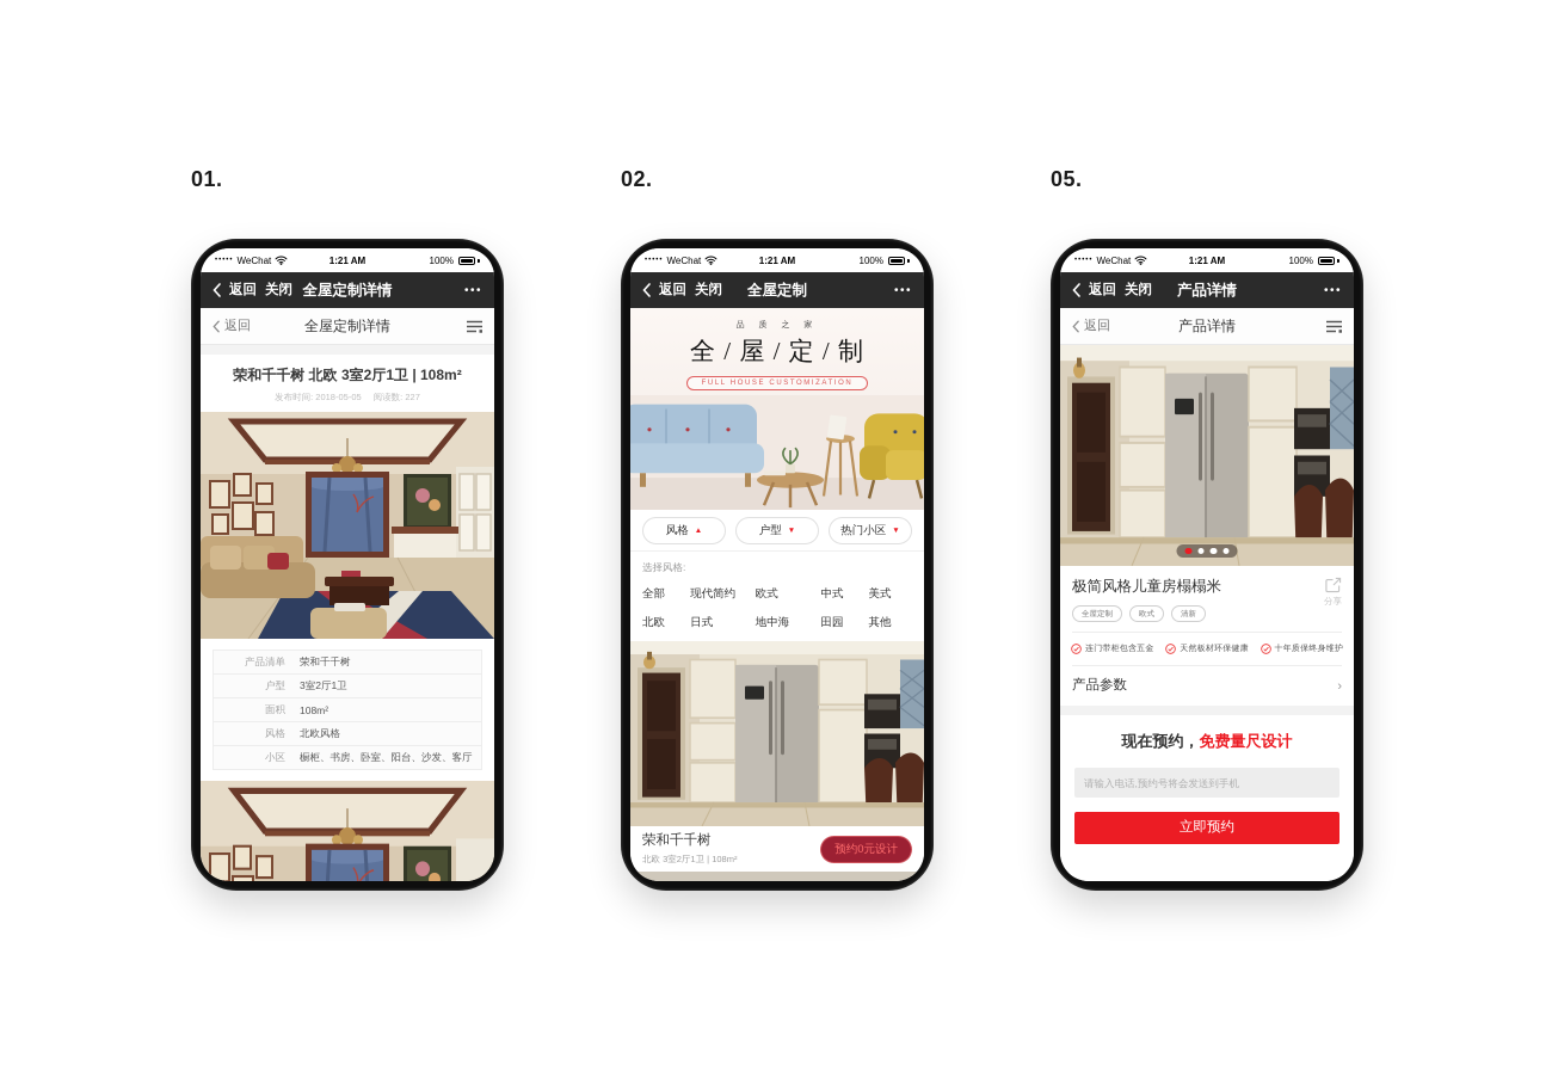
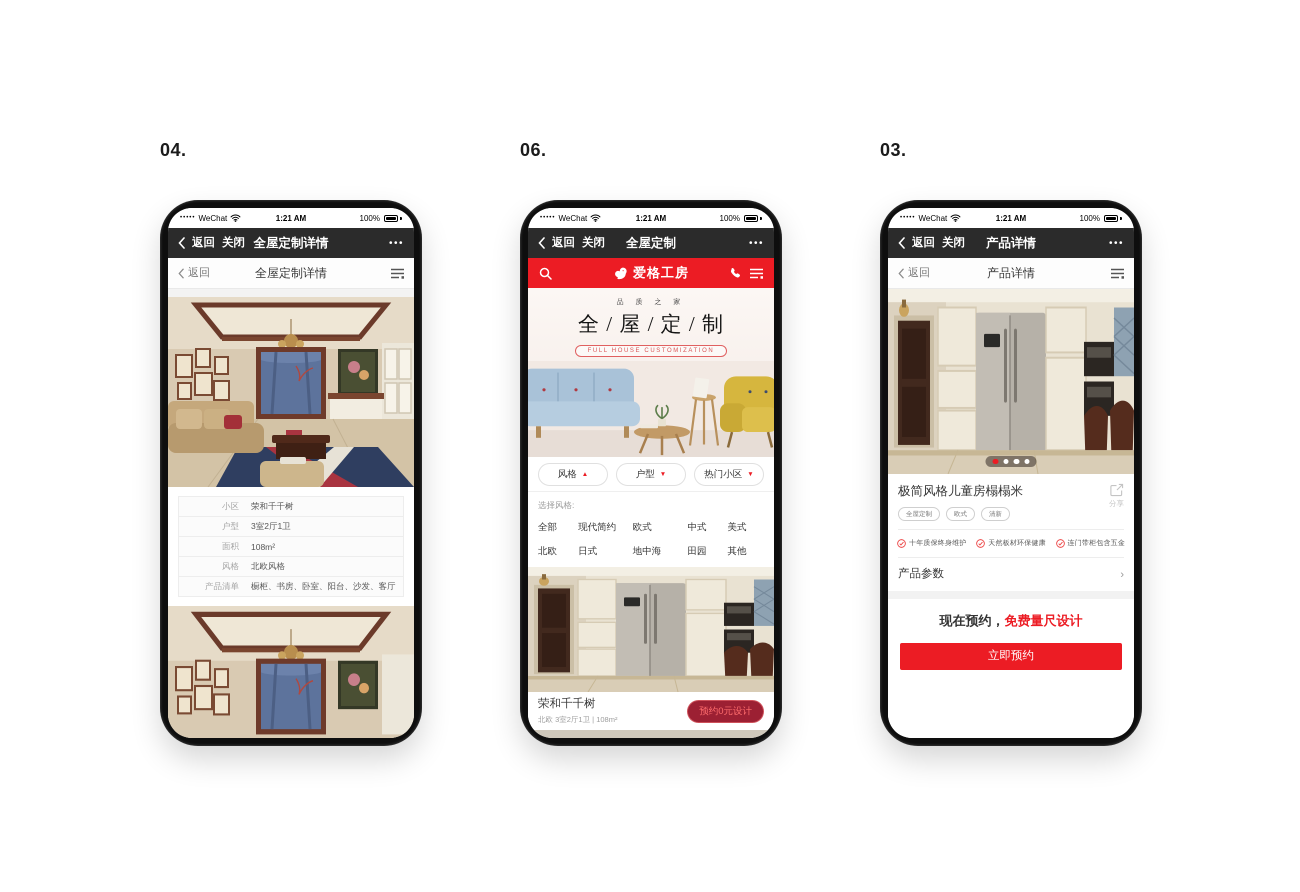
- 01.
+ 04.
- 02.
+ 06.
- 05.
+ 03.
  WeChat
  1:21 AM
  100%
  返回
  关闭
  全屋定制详情
  •••
  返回
  全屋定制详情
- 荣和千千树 北欧 3室2厅1卫 | 108m²
- 发布时间: 2018-05-05
- 阅读数: 227
- 产品清单
+ 小区
  荣和千千树
  户型
  3室2厅1卫
  面积
  108m²
  风格
  北欧风格
- 小区
+ 产品清单
  橱柜、书房、卧室、阳台、沙发、客厅
  WeChat
  1:21 AM
  100%
  返回
  关闭
  全屋定制
  •••
+ 爱格工房
  全 / 屋 / 定 / 制
  风格
  户型
  热门小区
  选择风格:
  全部
  现代简约
  欧式
  中式
  美式
  北欧
  日式
  地中海
  田园
  其他
  荣和千千树
  北欧 3室2厅1卫 | 108m²
  预约0元设计
  WeChat
  1:21 AM
  100%
  返回
  关闭
  产品详情
  •••
  返回
  产品详情
  极简风格儿童房榻榻米
  分享
- 连门带柜包含五金
+ 十年质保终身维护
  天然板材环保健康
- 十年质保终身维护
+ 连门带柜包含五金
  产品参数
  ›
  现在预约，免费量尺设计
- 请输入电话,预约号将会发送到手机
  立即预约
